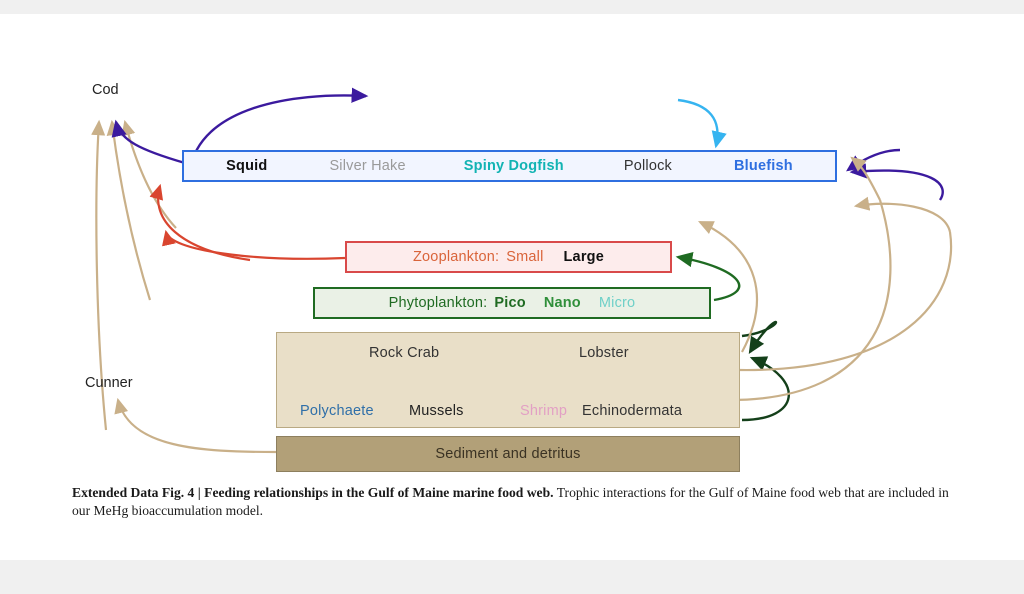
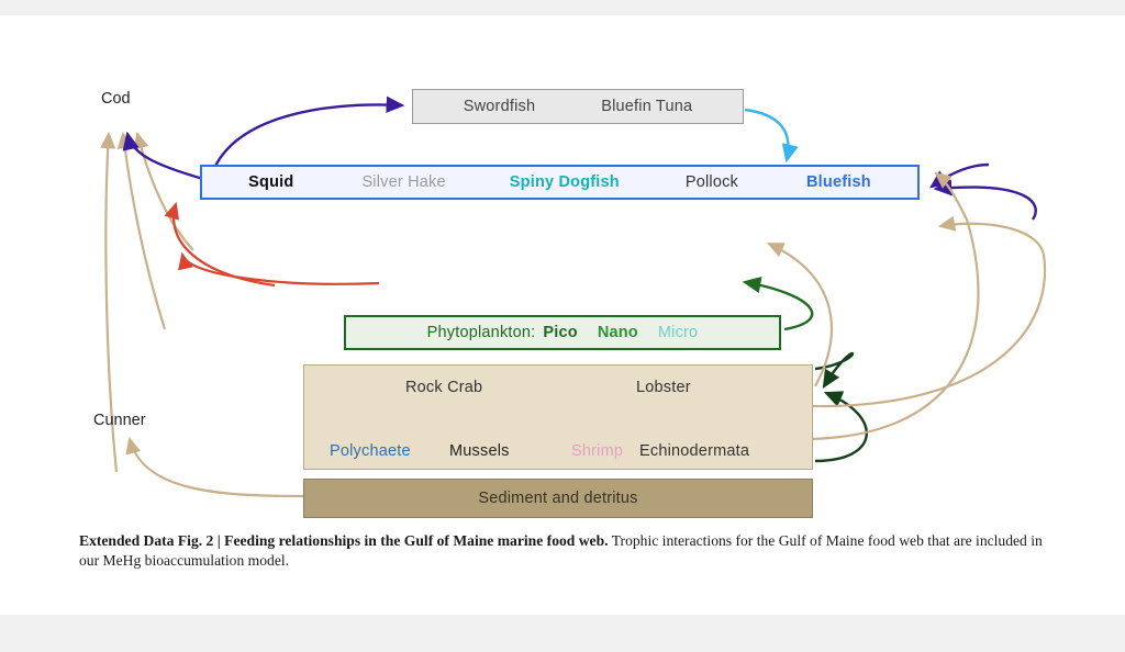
+ Swordfish
+ Bluefin Tuna
  Squid
  Silver Hake
  Spiny Dogfish
  Pollock
  Bluefish
- Zooplankton:
- Small
- Large
  Phytoplankton:
  Pico
  Nano
  Micro
  Rock Crab
  Lobster
  Polychaete
  Mussels
  Shrimp
  Echinodermata
  Sediment and detritus
  Cod
  Cunner
- Extended Data Fig. 4 | Feeding relationships in the Gulf of Maine marine food web. Trophic interactions for the Gulf of Maine food web that are included in our MeHg bioaccumulation model.
+ Extended Data Fig. 2 | Feeding relationships in the Gulf of Maine marine food web. Trophic interactions for the Gulf of Maine food web that are included in our MeHg bioaccumulation model.
